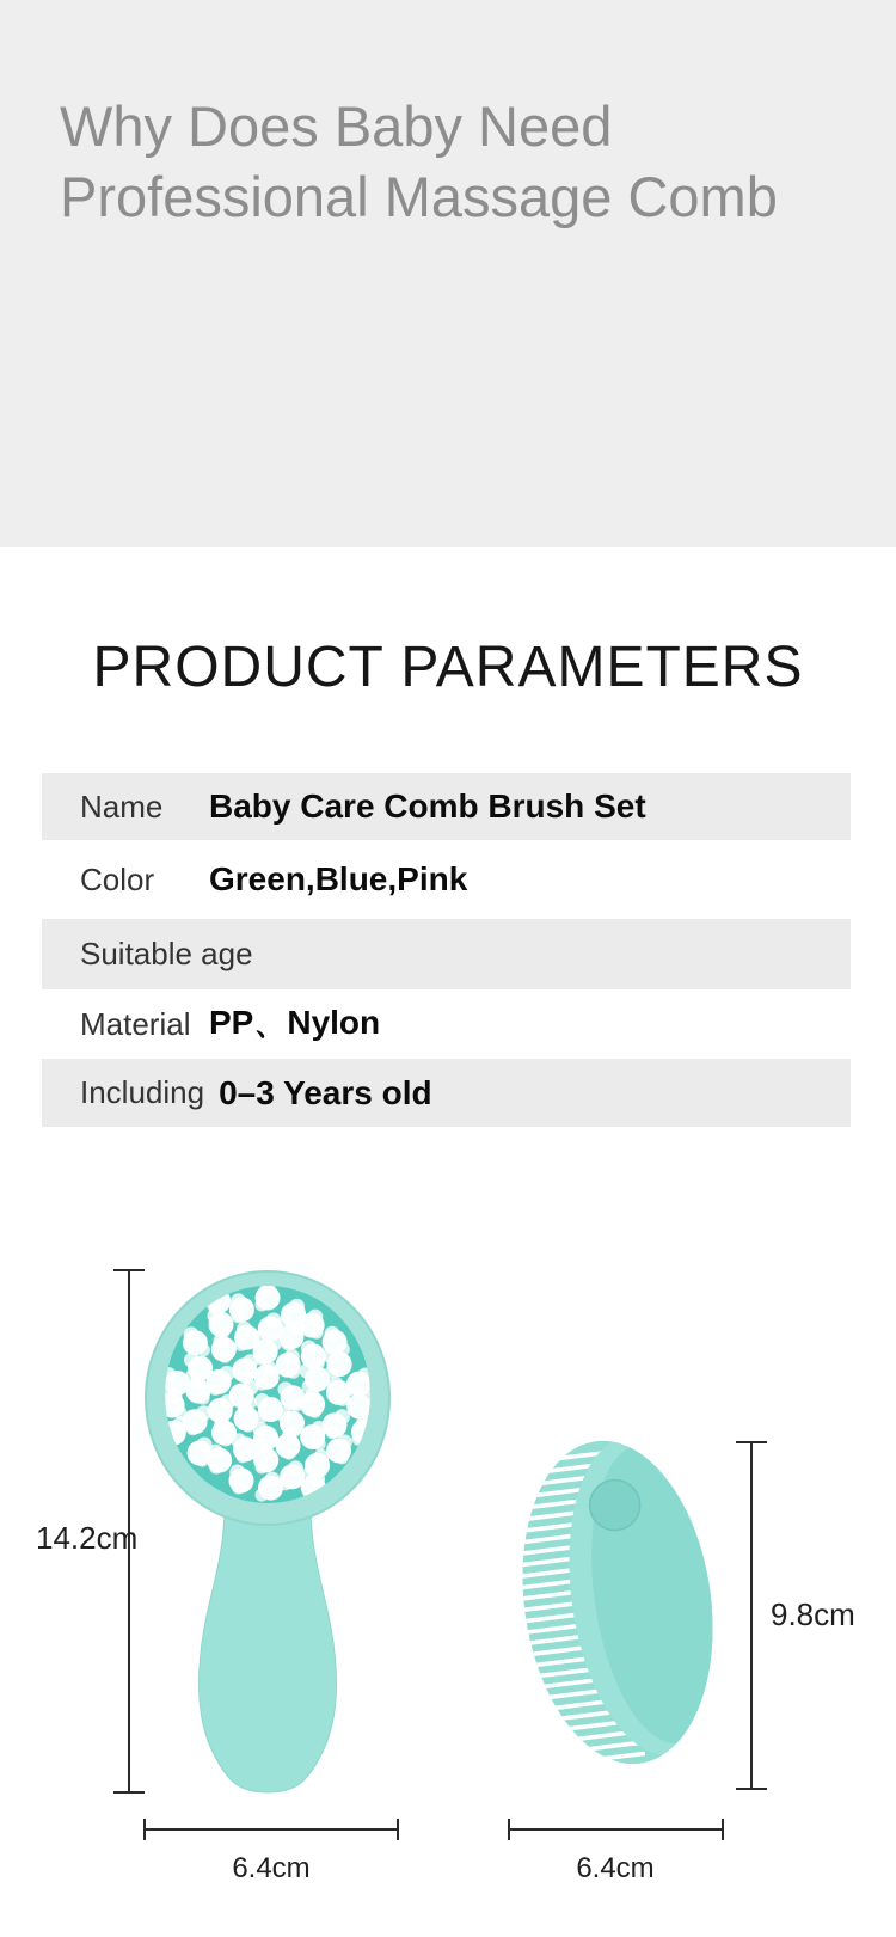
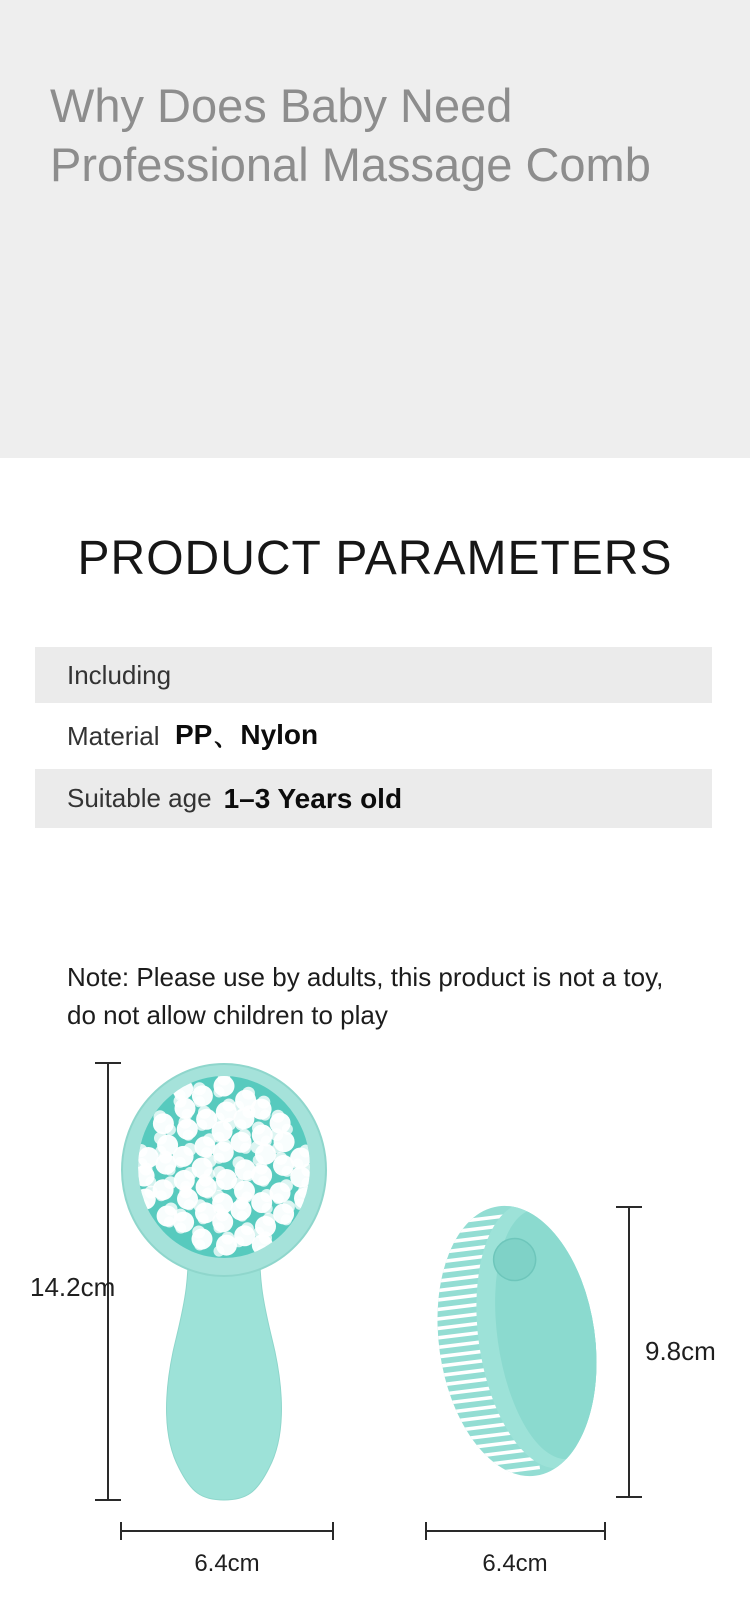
  Why Does Baby Need
  Professional Massage Comb
  PRODUCT PARAMETERS
- Name
- Baby Care Comb Brush Set
- Color
- Green,Blue,Pink
- Suitable age
+ Including
  Material
  PP、Nylon
- Including
+ Suitable age
- 0–3 Years old
+ 1–3 Years old
+ Note: Please use by adults, this product is not a toy,
+ do not allow children to play
  14.2cm
  9.8cm
  6.4cm
  6.4cm
